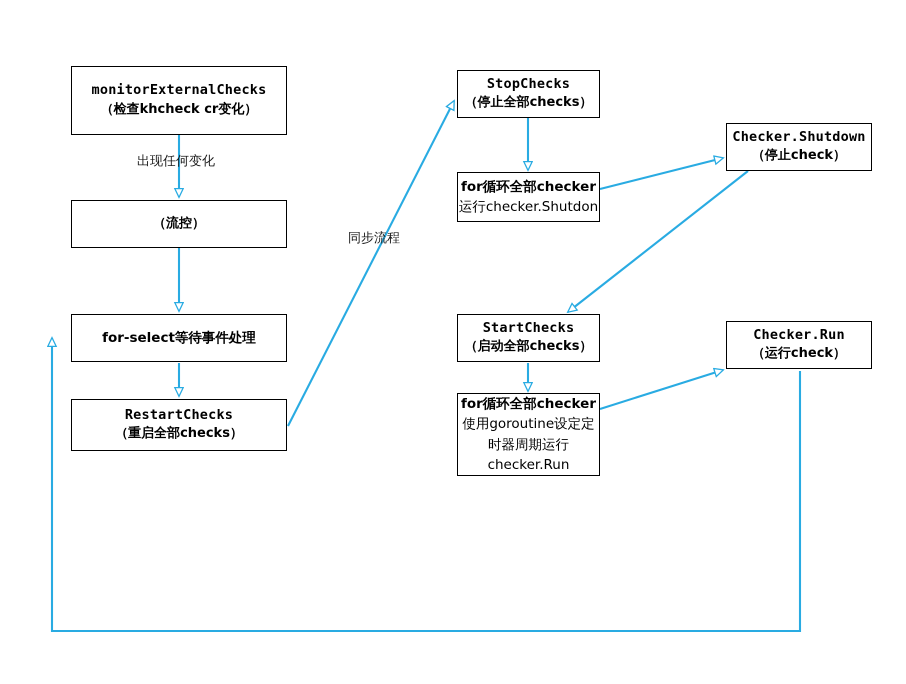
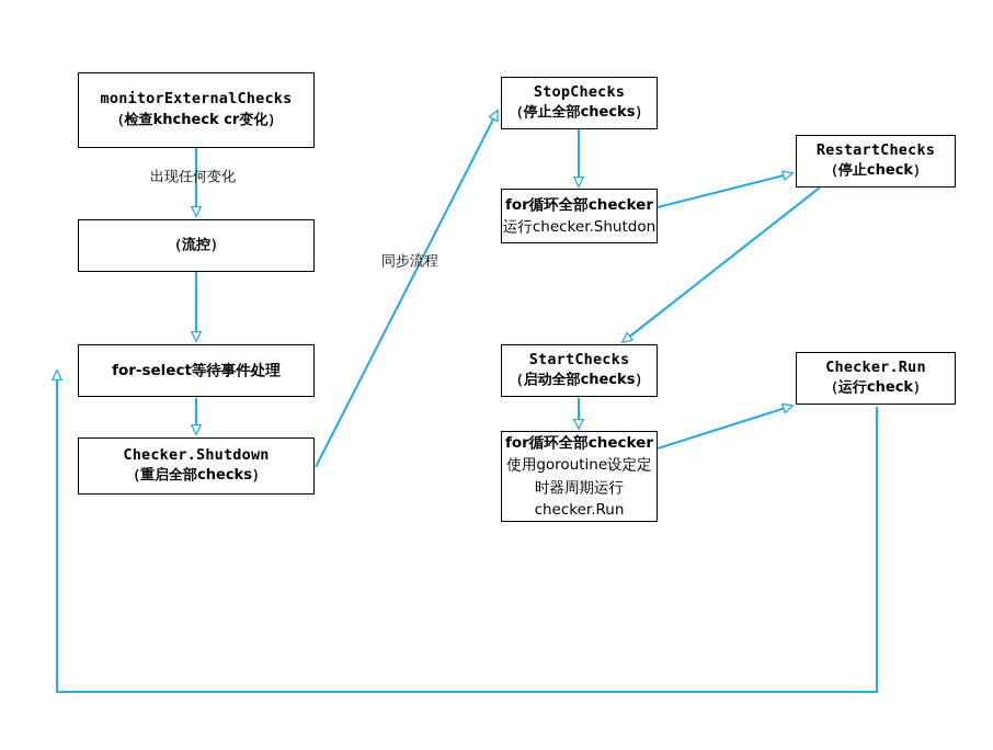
  monitorExternalChecks
  （检查khcheck cr变化）
  （流控）
  for-select等待事件处理
- RestartChecks
+ Checker.Shutdown
  （重启全部checks）
  StopChecks
  （停止全部checks）
  for循环全部checker
  运行checker.Shutdon
  StartChecks
  （启动全部checks）
  for循环全部checker
  使用goroutine设定定
  时器周期运行
  checker.Run
- Checker.Shutdown
+ RestartChecks
  （停止check）
  Checker.Run
  （运行check）
  出现任何变化
  同步流程
